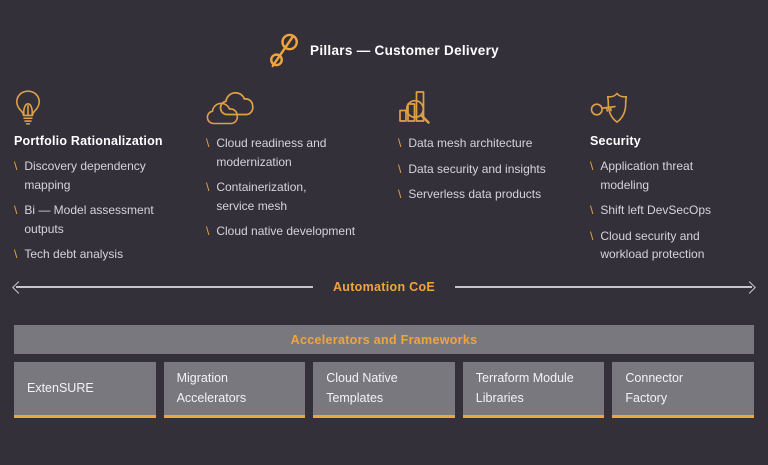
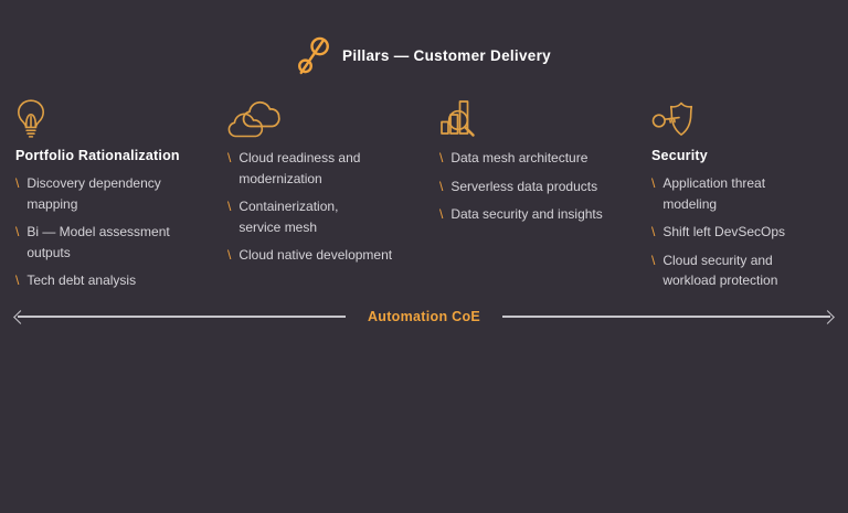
  Pillars — Customer Delivery
  Portfolio Rationalization
  \
  Discovery dependency
  mapping
  \
  Bi — Model assessment
  outputs
  \
  Tech debt analysis
  \
  Cloud readiness and
  modernization
  \
  Containerization,
  service mesh
  \
  Cloud native development
  \
  Data mesh architecture
  \
- Data security and insights
+ Serverless data products
  \
- Serverless data products
+ Data security and insights
  Security
  \
  Application threat
  modeling
  \
  Shift left DevSecOps
  \
  Cloud security and
  workload protection
  Automation CoE
- Accelerators and Frameworks
- ExtenSURE
- Migration
- Accelerators
- Cloud Native
- Templates
- Terraform Module
- Libraries
- Connector
- Factory
